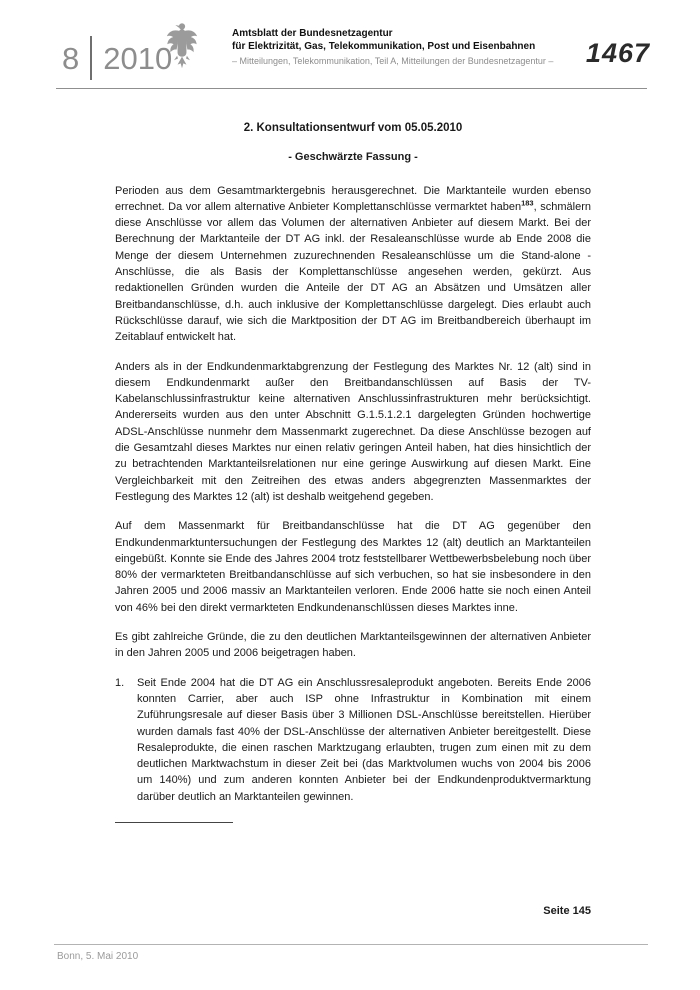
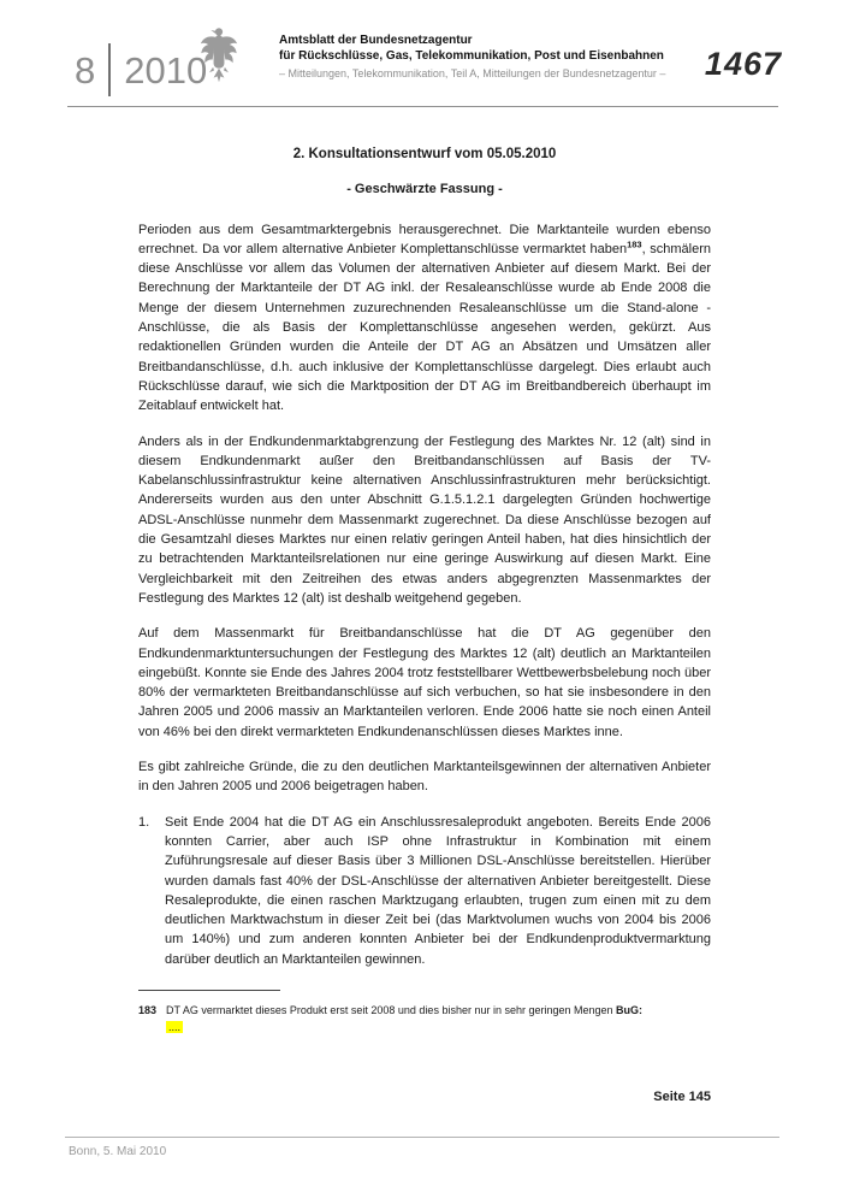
  8
  2010
  Amtsblatt der Bundesnetzagentur
- für Elektrizität, Gas, Telekommunikation, Post und Eisenbahnen
+ für Rückschlüsse, Gas, Telekommunikation, Post und Eisenbahnen
  – Mitteilungen, Telekommunikation, Teil A, Mitteilungen der Bundesnetzagentur –
  1467
  2. Konsultationsentwurf vom 05.05.2010
  - Geschwärzte Fassung -
  Perioden aus dem Gesamtmarktergebnis herausgerechnet. Die Marktanteile wurden ebenso errechnet. Da vor allem alternative Anbieter Komplettanschlüsse vermarktet haben183, schmälern diese Anschlüsse vor allem das Volumen der alternativen Anbieter auf diesem Markt. Bei der Berechnung der Marktanteile der DT AG inkl. der Resaleanschlüsse wurde ab Ende 2008 die Menge der diesem Unternehmen zuzurechnenden Resaleanschlüsse um die Stand-alone -Anschlüsse, die als Basis der Komplettanschlüsse angesehen werden, gekürzt. Aus redaktionellen Gründen wurden die Anteile der DT AG an Absätzen und Umsätzen aller Breitbandanschlüsse, d.h. auch inklusive der Komplettanschlüsse dargelegt. Dies erlaubt auch Rückschlüsse darauf, wie sich die Marktposition der DT AG im Breitbandbereich überhaupt im Zeitablauf entwickelt hat.
  Anders als in der Endkundenmarktabgrenzung der Festlegung des Marktes Nr. 12 (alt) sind in diesem Endkundenmarkt außer den Breitbandanschlüssen auf Basis der TV-Kabelanschlussinfrastruktur keine alternativen Anschlussinfrastrukturen mehr berücksichtigt. Andererseits wurden aus den unter Abschnitt G.1.5.1.2.1 dargelegten Gründen hochwertige ADSL-Anschlüsse nunmehr dem Massenmarkt zugerechnet. Da diese Anschlüsse bezogen auf die Gesamtzahl dieses Marktes nur einen relativ geringen Anteil haben, hat dies hinsichtlich der zu betrachtenden Marktanteilsrelationen nur eine geringe Auswirkung auf diesen Markt. Eine Vergleichbarkeit mit den Zeitreihen des etwas anders abgegrenzten Massenmarktes der Festlegung des Marktes 12 (alt) ist deshalb weitgehend gegeben.
  Auf dem Massenmarkt für Breitbandanschlüsse hat die DT AG gegenüber den Endkundenmarktuntersuchungen der Festlegung des Marktes 12 (alt) deutlich an Marktanteilen eingebüßt. Konnte sie Ende des Jahres 2004 trotz feststellbarer Wettbewerbsbelebung noch über 80% der vermarkteten Breitbandanschlüsse auf sich verbuchen, so hat sie insbesondere in den Jahren 2005 und 2006 massiv an Marktanteilen verloren. Ende 2006 hatte sie noch einen Anteil von 46% bei den direkt vermarkteten Endkundenanschlüssen dieses Marktes inne.
  Es gibt zahlreiche Gründe, die zu den deutlichen Marktanteilsgewinnen der alternativen Anbieter in den Jahren 2005 und 2006 beigetragen haben.
  1.
  Seit Ende 2004 hat die DT AG ein Anschlussresaleprodukt angeboten. Bereits Ende 2006 konnten Carrier, aber auch ISP ohne Infrastruktur in Kombination mit einem Zuführungsresale auf dieser Basis über 3 Millionen DSL-Anschlüsse bereitstellen. Hierüber wurden damals fast 40% der DSL-Anschlüsse der alternativen Anbieter bereitgestellt. Diese Resaleprodukte, die einen raschen Marktzugang erlaubten, trugen zum einen mit zu dem deutlichen Marktwachstum in dieser Zeit bei (das Marktvolumen wuchs von 2004 bis 2006 um 140%) und zum anderen konnten Anbieter bei der Endkundenproduktvermarktung darüber deutlich an Marktanteilen gewinnen.
+ 183
+ DT AG vermarktet dieses Produkt erst seit 2008 und dies bisher nur in sehr geringen Mengen BuG:
+ ....
  Seite 145
  Bonn, 5. Mai 2010
